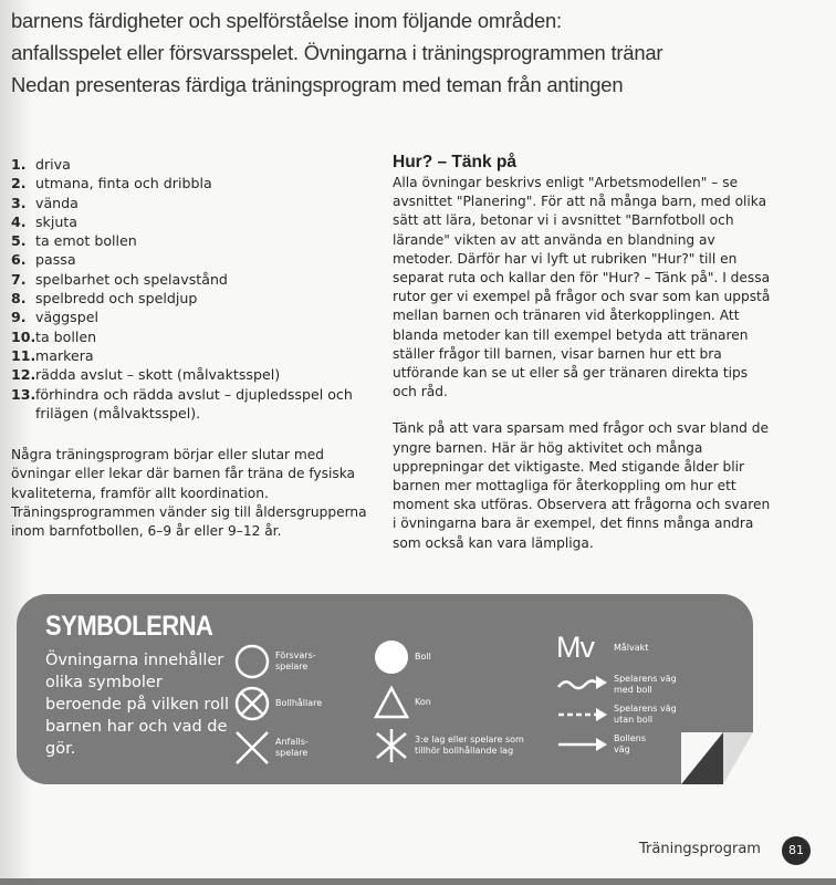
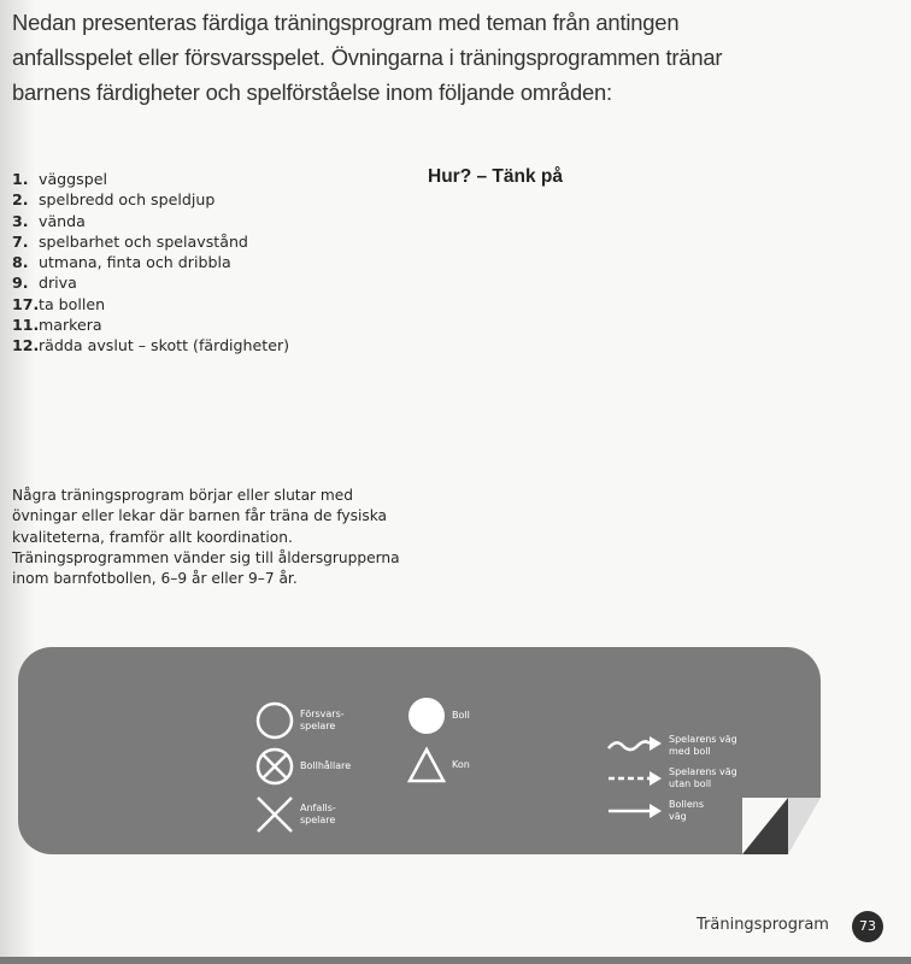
- barnens färdigheter och spelförståelse inom följande områden:
+ Nedan presenteras färdiga träningsprogram med teman från antingen
  anfallsspelet eller försvarsspelet. Övningarna i träningsprogrammen tränar
- Nedan presenteras färdiga träningsprogram med teman från antingen
+ barnens färdigheter och spelförståelse inom följande områden:
  1.
- driva
+ väggspel
  2.
- utmana, finta och dribbla
+ spelbredd och speldjup
  3.
  vända
- 4.
- skjuta
- 5.
- ta emot bollen
- 6.
- passa
  7.
  spelbarhet och spelavstånd
  8.
- spelbredd och speldjup
+ utmana, finta och dribbla
  9.
- väggspel
+ driva
- 10.
+ 17.
  ta bollen
  11.
  markera
  12.
- rädda avslut – skott (målvaktsspel)
+ rädda avslut – skott (färdigheter)
- 13.
- förhindra och rädda avslut – djupledsspel och frilägen (målvaktsspel).
- Några träningsprogram börjar eller slutar med övningar eller lekar där barnen får träna de fysiska kvaliteterna, framför allt koordination. Träningsprogrammen vänder sig till åldersgrupperna inom barnfotbollen, 6–9 år eller 9–12 år.
+ Några träningsprogram börjar eller slutar med övningar eller lekar där barnen får träna de fysiska kvaliteterna, framför allt koordination. Träningsprogrammen vänder sig till åldersgrupperna inom barnfotbollen, 6–9 år eller 9–7 år.
  Hur? – Tänk på
- Alla övningar beskrivs enligt "Arbetsmodellen" – se avsnittet "Planering". För att nå många barn, med olika sätt att lära, betonar vi i avsnittet "Barnfotboll och lärande" vikten av att använda en blandning av metoder. Därför har vi lyft ut rubriken "Hur?" till en separat ruta och kallar den för "Hur? – Tänk på". I dessa rutor ger vi exempel på frågor och svar som kan uppstå mellan barnen och tränaren vid återkopplingen. Att blanda metoder kan till exempel betyda att tränaren ställer frågor till barnen, visar barnen hur ett bra utförande kan se ut eller så ger tränaren direkta tips och råd.
- Tänk på att vara sparsam med frågor och svar bland de yngre barnen. Här är hög aktivitet och många upprepningar det viktigaste. Med stigande ålder blir barnen mer mottagliga för återkoppling om hur ett moment ska utföras. Observera att frågorna och svaren i övningarna bara är exempel, det finns många andra som också kan vara lämpliga.
- SYMBOLERNA
- Övningarna innehåller olika symboler beroende på vilken roll barnen har och vad de gör.
  Försvars-
  spelare
  Bollhållare
  Anfalls-
  spelare
  Boll
  Kon
- 3:e lag eller spelare som
- tillhör bollhållande lag
- Mv
- Målvakt
  Spelarens väg
  med boll
  Spelarens väg
  utan boll
  Bollens
  väg
  Träningsprogram
- 81
+ 73
